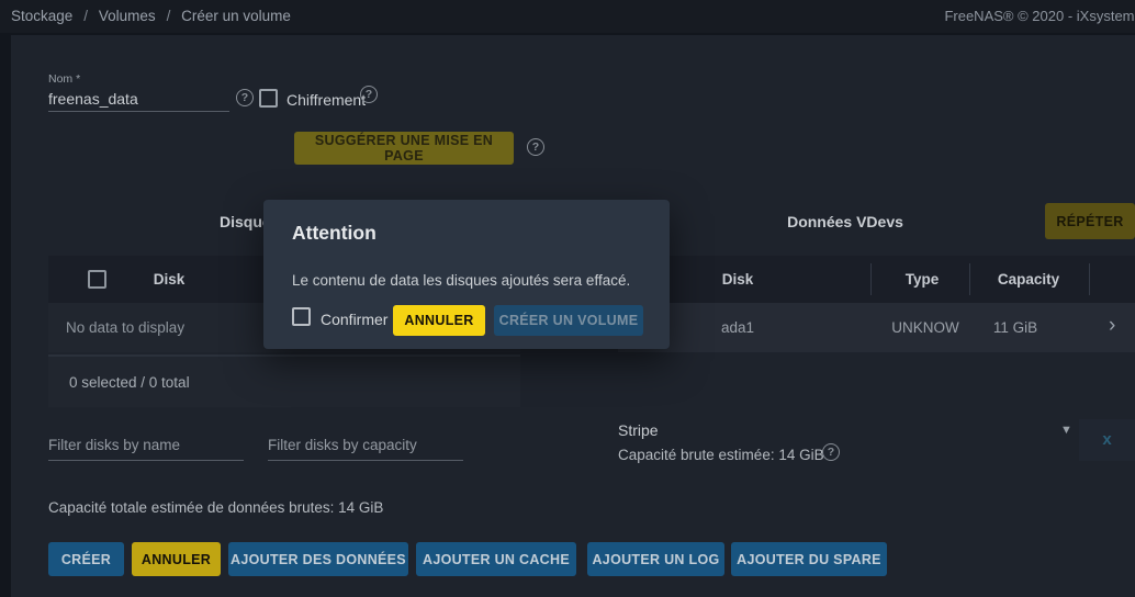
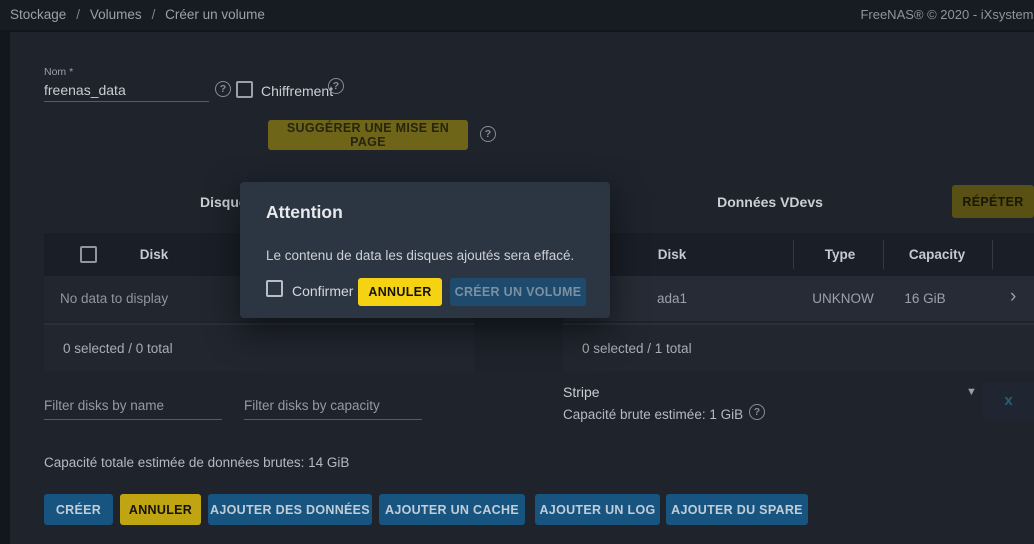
  Stockage / Volumes / Créer un volume
  FreeNAS® © 2020 - iXsystem
  Nom *
  freenas_data
  ?
  Chiffrement
  ?
  SUGGÉRER UNE MISE EN PAGE
  ?
  Disqu
  Données VDevs
  RÉPÉTER
  Disk
  No data to display
  0 selected / 0 total
  Disk
  Type
  Capacity
  ada1
  UNKNOW
- 11 GiB
+ 16 GiB
  ›
+ 0 selected / 1 total
  Stripe
  ▼
- Capacité brute estimée: 14 GiB
+ Capacité brute estimée: 1 GiB
  ?
  x
  Filter disks by name
  Filter disks by capacity
  Capacité totale estimée de données brutes: 14 GiB
  CRÉER
  ANNULER
  AJOUTER DES DONNÉES
  AJOUTER UN CACHE
  AJOUTER UN LOG
  AJOUTER DU SPARE
  Attention
  Le contenu de data les disques ajoutés sera effacé.
  Confirmer
  ANNULER
  CRÉER UN VOLUME
